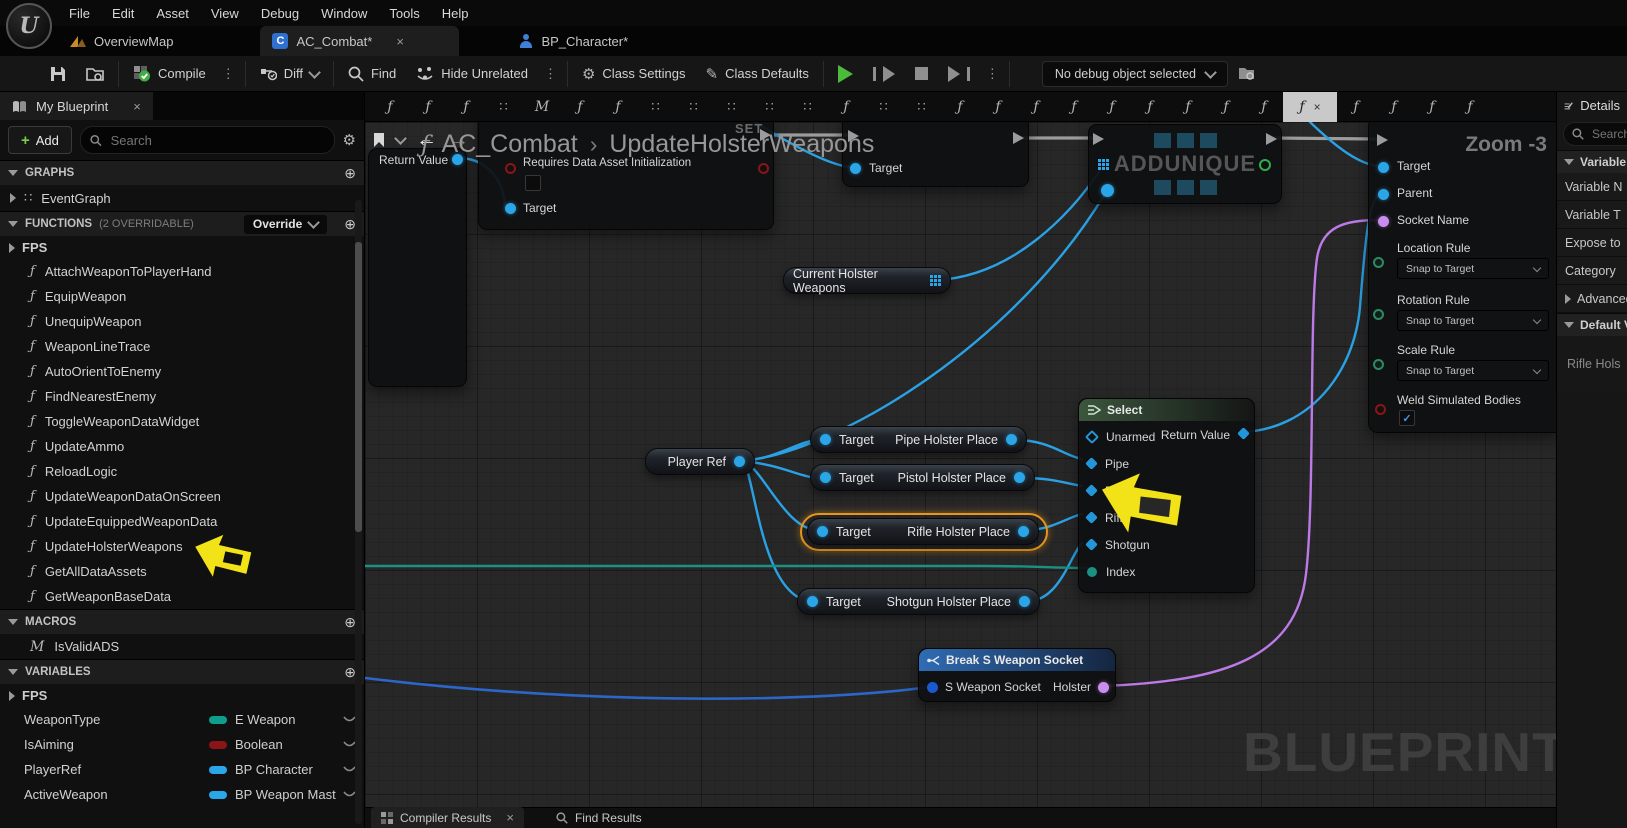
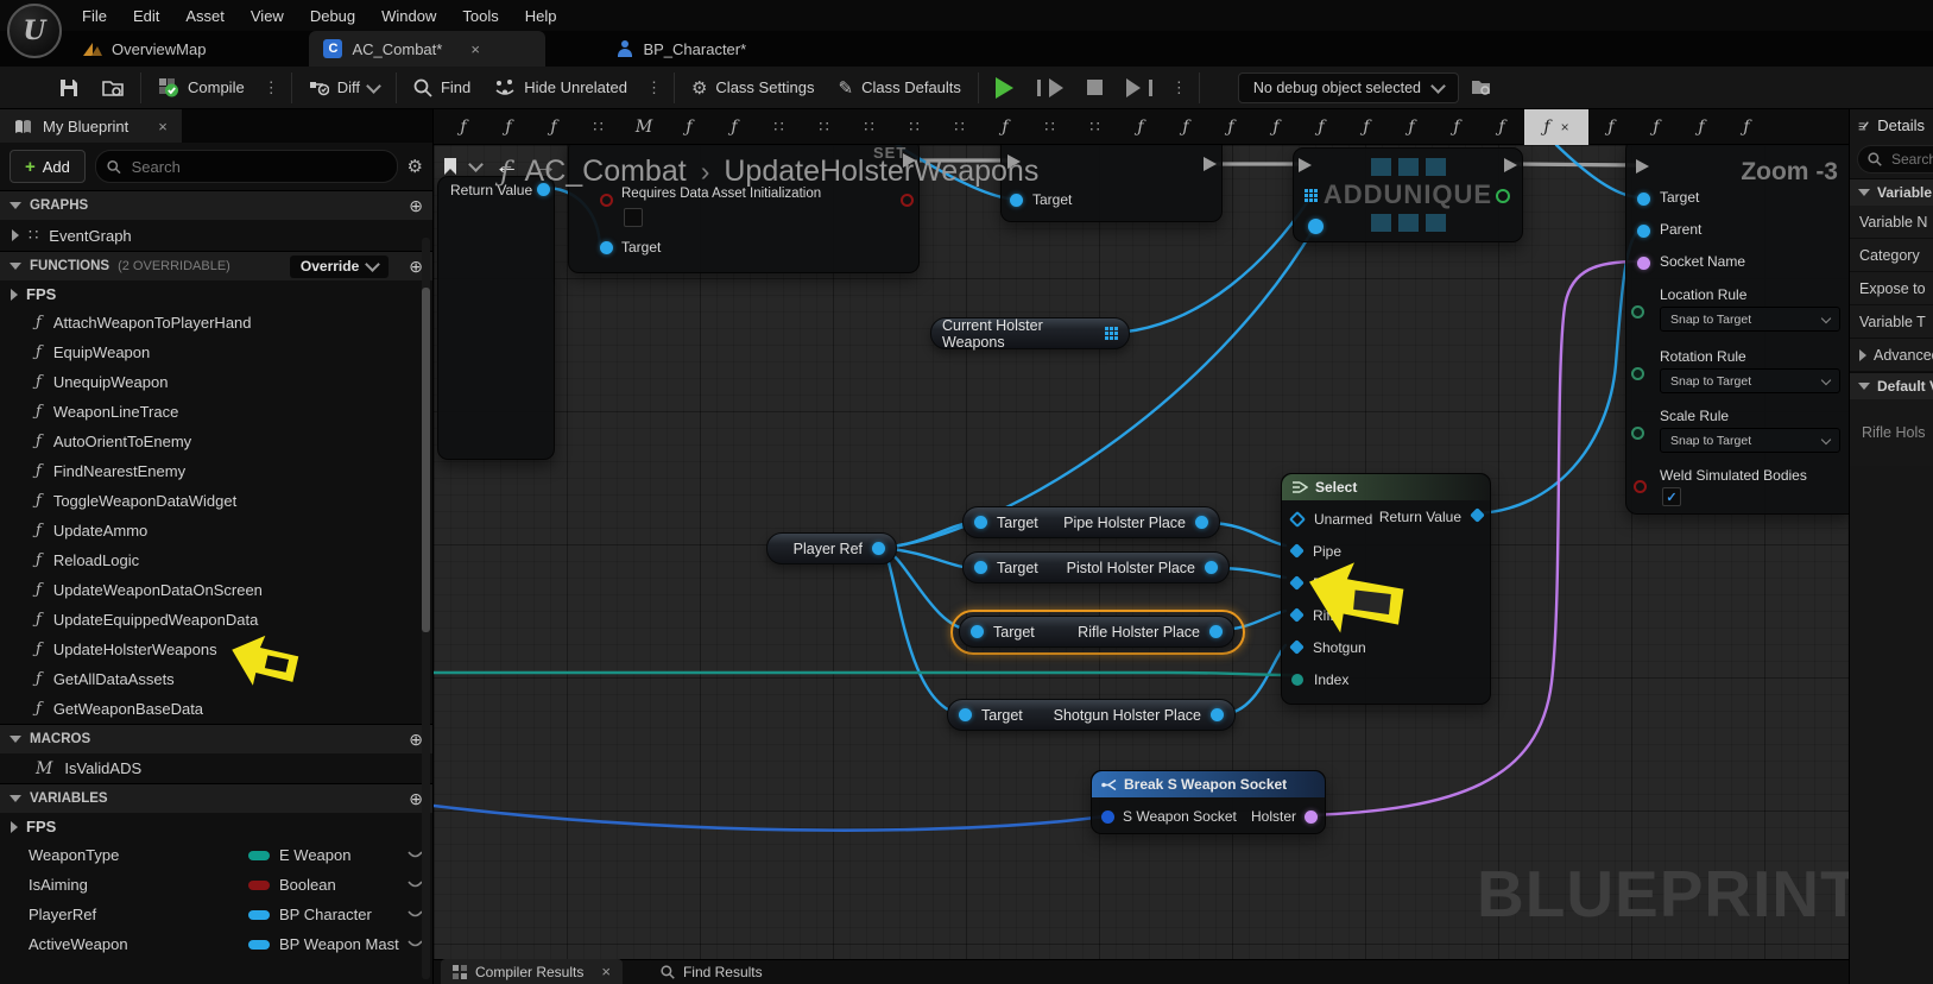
  U
  File
  Edit
  Asset
  View
  Debug
  Window
  Tools
  Help
  OverviewMap
  C
  AC_Combat*
  ×
  BP_Character*
  Compile
  ⋮
  Diff
  Find
  Hide Unrelated
  ⋮
  ⚙
  Class Settings
  ✎
  Class Defaults
  ⋮
  No debug object selected
  My Blueprint
  ×
  +
  Add
  Search
  ⚙
  GRAPHS
  ⊕
  ∷
  EventGraph
  FUNCTIONS
  (2 OVERRIDABLE)
  Override
  ⊕
  FPS
  ƒ
  AttachWeaponToPlayerHand
  ƒ
  EquipWeapon
  ƒ
  UnequipWeapon
  ƒ
  WeaponLineTrace
  ƒ
  AutoOrientToEnemy
  ƒ
  FindNearestEnemy
  ƒ
  ToggleWeaponDataWidget
  ƒ
  UpdateAmmo
  ƒ
  ReloadLogic
  ƒ
  UpdateWeaponDataOnScreen
  ƒ
  UpdateEquippedWeaponData
  ƒ
  UpdateHolsterWeapons
  ƒ
  GetAllDataAssets
  ƒ
  GetWeaponBaseData
  MACROS
  ⊕
  M
  IsValidADS
  VARIABLES
  ⊕
  FPS
  WeaponType
  E Weapon
  IsAiming
  Boolean
  PlayerRef
  BP Character
  ActiveWeapon
  BP Weapon Mast
  ƒ
  ƒ
  ƒ
  ∷
  M
  ƒ
  ƒ
  ∷
  ∷
  ∷
  ∷
  ∷
  ƒ
  ∷
  ∷
  ƒ
  ƒ
  ƒ
  ƒ
  ƒ
  ƒ
  ƒ
  ƒ
  ƒ
  ƒ
  ×
  ƒ
  ƒ
  ƒ
  ƒ
  BLUEPRINT
  Return Value
  SET
  Requires Data Asset Initialization
  Target
  Target
  ADDUNIQUE
  Target
  Parent
  Socket Name
  Location Rule
  Snap to Target
  Rotation Rule
  Snap to Target
  Scale Rule
  Snap to Target
  Weld Simulated Bodies
  ✓
  Current Holster Weapons
  Player Ref
  Target
  Pipe Holster Place
  Target
  Pistol Holster Place
  Target
  Rifle Holster Place
  Target
  Shotgun Holster Place
  Select
  Unarmed
  Pipe
  Shotgun
  Index
  Return Value
  Break S Weapon Socket
  S Weapon Socket
  Holster
  ←
  →
  ƒ
  AC_Combat
  ›
  UpdateHolsterWeapons
  Zoom -3
  Compiler Results
  ×
  Find Results
  Details
  Searc
  Variable
  Variable N
- Variable T
+ Category
  Expose to
- Category
+ Variable T
  Advance
  Default
  Rifle Hols
